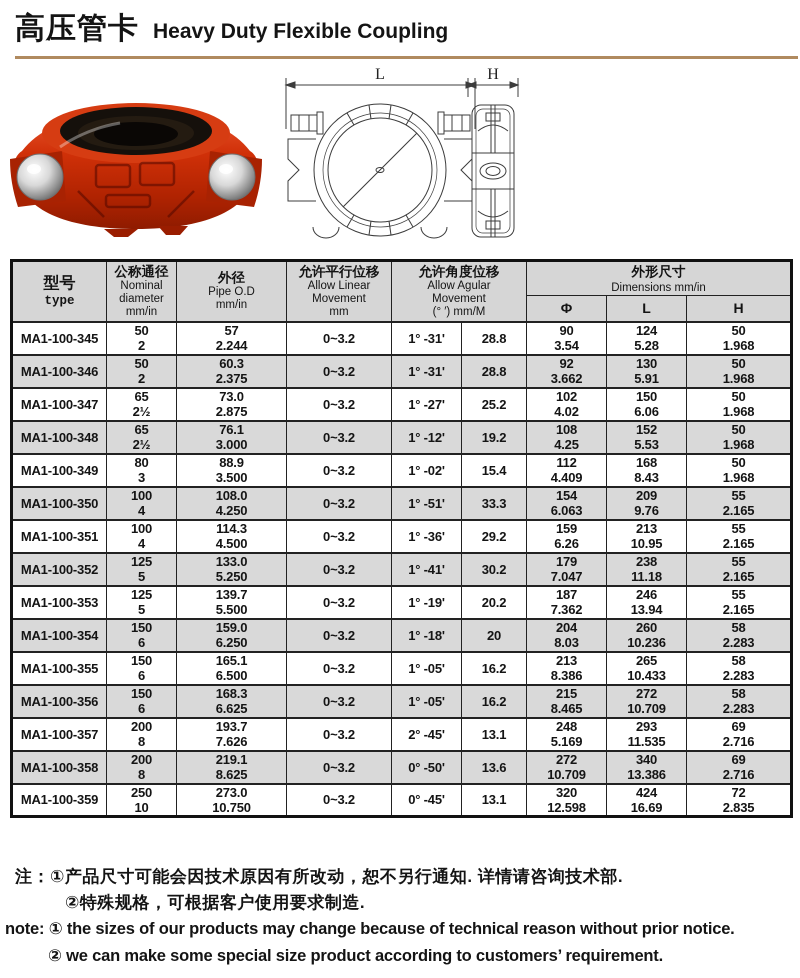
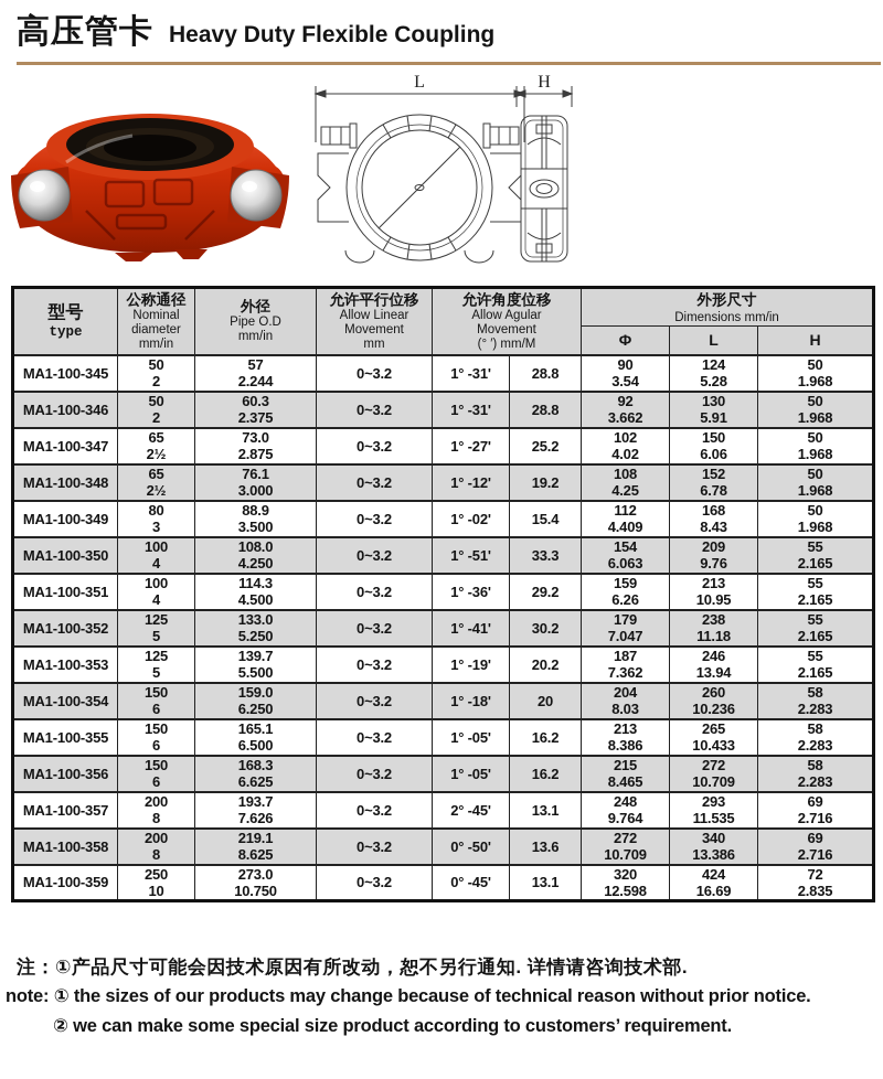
  高压管卡
  Heavy Duty Flexible Coupling
  L
  H
  型号 type	公称通径 Nominal diameter mm/in	外径 Pipe O.D mm/in	允许平行位移 Allow Linear Movement mm	允许角度位移 Allow Agular Movement (° ′) mm/M	外形尺寸 Dimensions mm/in
  Φ	L	H
  MA1-100-345	502	572.244	0~3.2	1° -31'	28.8	903.54	1245.28	501.968
  MA1-100-346	502	60.32.375	0~3.2	1° -31'	28.8	923.662	1305.91	501.968
  MA1-100-347	652½	73.02.875	0~3.2	1° -27'	25.2	1024.02	1506.06	501.968
- MA1-100-348	652½	76.13.000	0~3.2	1° -12'	19.2	1084.25	1525.53	501.968
+ MA1-100-348	652½	76.13.000	0~3.2	1° -12'	19.2	1084.25	1526.78	501.968
  MA1-100-349	803	88.93.500	0~3.2	1° -02'	15.4	1124.409	1688.43	501.968
  MA1-100-350	1004	108.04.250	0~3.2	1° -51'	33.3	1546.063	2099.76	552.165
  MA1-100-351	1004	114.34.500	0~3.2	1° -36'	29.2	1596.26	21310.95	552.165
  MA1-100-352	1255	133.05.250	0~3.2	1° -41'	30.2	1797.047	23811.18	552.165
  MA1-100-353	1255	139.75.500	0~3.2	1° -19'	20.2	1877.362	24613.94	552.165
  MA1-100-354	1506	159.06.250	0~3.2	1° -18'	20	2048.03	26010.236	582.283
  MA1-100-355	1506	165.16.500	0~3.2	1° -05'	16.2	2138.386	26510.433	582.283
  MA1-100-356	1506	168.36.625	0~3.2	1° -05'	16.2	2158.465	27210.709	582.283
- MA1-100-357	2008	193.77.626	0~3.2	2° -45'	13.1	2485.169	29311.535	692.716
+ MA1-100-357	2008	193.77.626	0~3.2	2° -45'	13.1	2489.764	29311.535	692.716
  MA1-100-358	2008	219.18.625	0~3.2	0° -50'	13.6	27210.709	34013.386	692.716
  MA1-100-359	25010	273.010.750	0~3.2	0° -45'	13.1	32012.598	42416.69	722.835
  注：①产品尺寸可能会因技术原因有所改动，恕不另行通知. 详情请咨询技术部.
- ②特殊规格，可根据客户使用要求制造.
  note: ① the sizes of our products may change because of technical reason without prior notice.
  ② we can make some special size product according to customers’ requirement.
